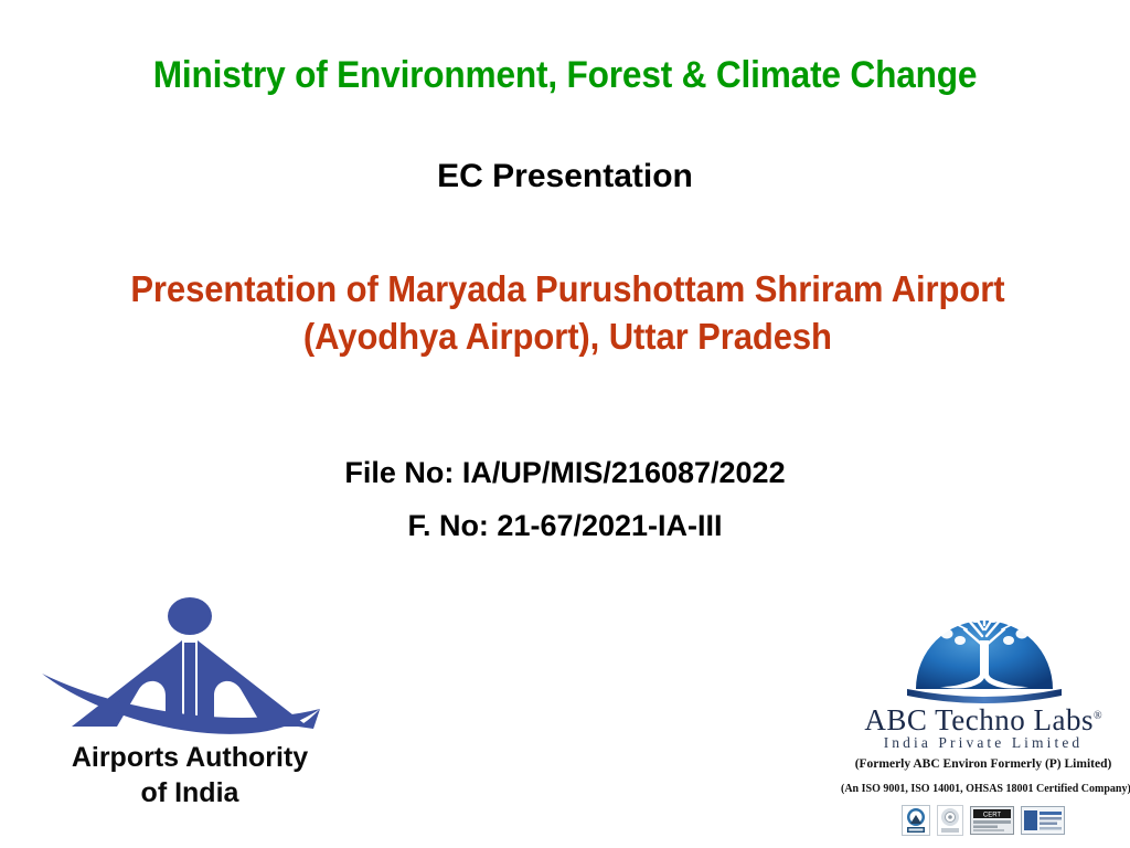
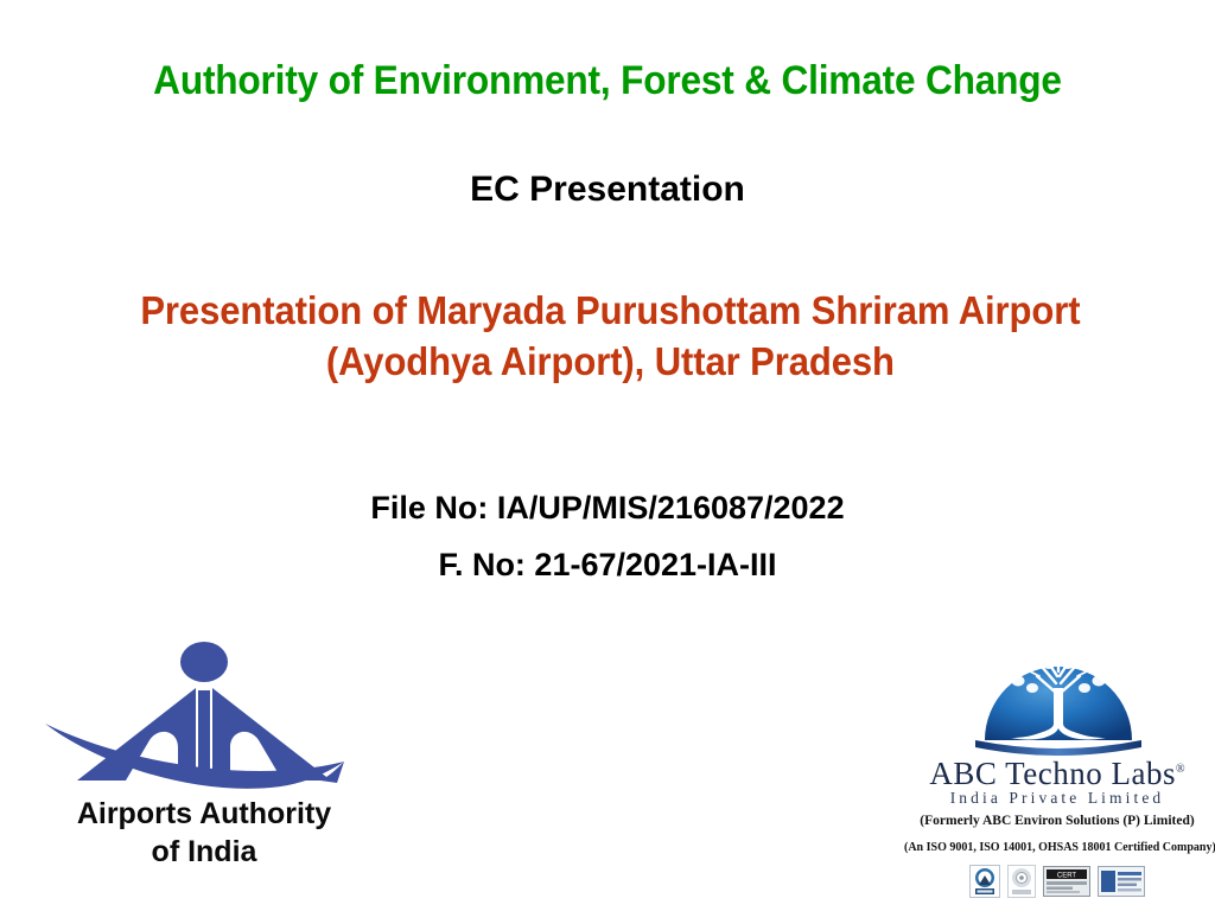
- Ministry of Environment, Forest & Climate Change
+ Authority of Environment, Forest & Climate Change
  EC Presentation
  Presentation of Maryada Purushottam Shriram Airport
  (Ayodhya Airport), Uttar Pradesh
  File No: IA/UP/MIS/216087/2022
  F. No: 21-67/2021-IA-III
  Airports Authority
  of India
  ABC Techno Labs®
  India Private Limited
- (Formerly ABC Environ Formerly (P) Limited)
+ (Formerly ABC Environ Solutions (P) Limited)
  (An ISO 9001, ISO 14001, OHSAS 18001 Certified Company)
